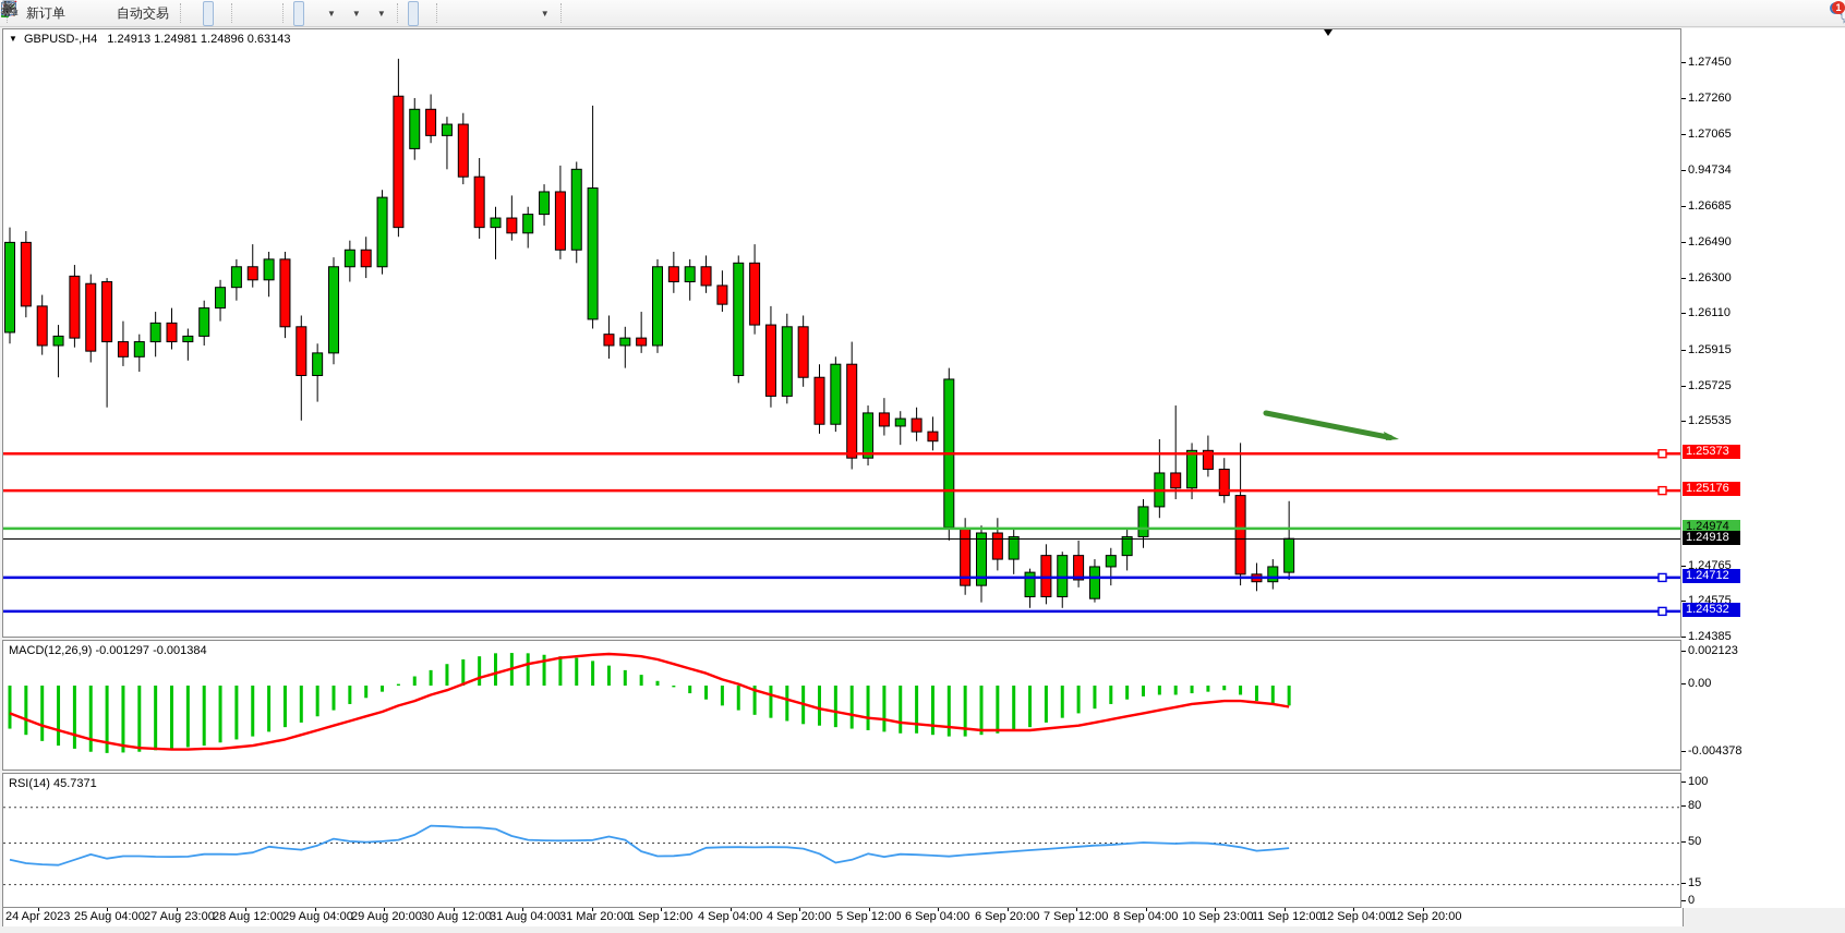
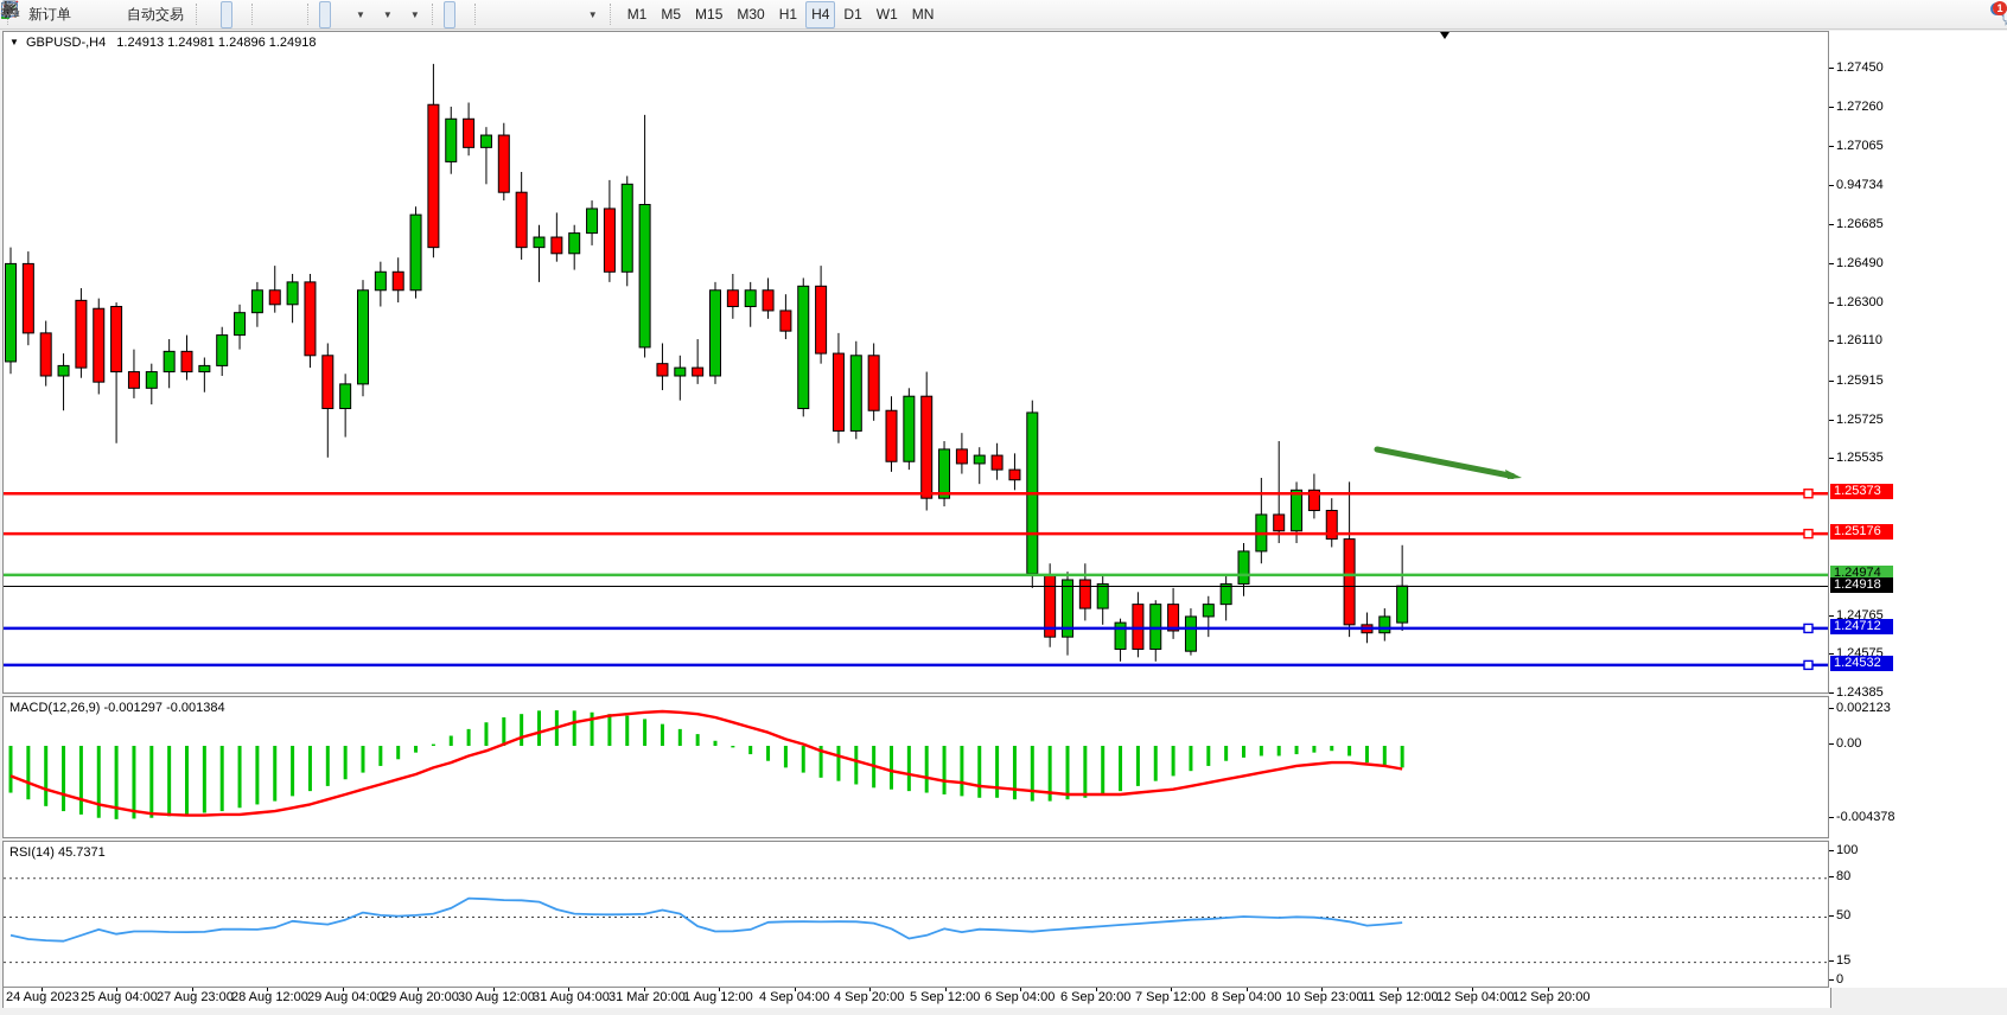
  新订单
  自动交易
  ▼
  ▼
  ▼
  A
  ▼
+ M1
+ M5
+ M15
+ M30
+ H1
+ H4
+ D1
+ W1
+ MN
  1
  1.27450
  1.27260
  1.27065
  0.94734
  1.26685
  1.26490
  1.26300
  1.26110
  1.25915
  1.25725
  1.25535
  1.24765
  1.24575
  1.24385
  1.25373
  1.25176
  1.24974
  1.24918
  1.24712
  1.24532
  0.002123
  0.00
  -0.004378
  100
  80
  50
  15
  0
- 24 Apr 2023
+ 24 Aug 2023
  25 Aug 04:00
  27 Aug 23:00
  28 Aug 12:00
  29 Aug 04:00
  29 Aug 20:00
  30 Aug 12:00
  31 Aug 04:00
  31 Mar 20:00
- 1 Sep 12:00
+ 1 Aug 12:00
  4 Sep 04:00
  4 Sep 20:00
  5 Sep 12:00
  6 Sep 04:00
  6 Sep 20:00
  7 Sep 12:00
  8 Sep 04:00
  10 Sep 23:00
  11 Sep 12:00
  12 Sep 04:00
  12 Sep 20:00
- ▼ GBPUSD-,H4 1.24913 1.24981 1.24896 0.63143
+ ▼ GBPUSD-,H4 1.24913 1.24981 1.24896 1.24918
  MACD(12,26,9) -0.001297 -0.001384
  RSI(14) 45.7371
